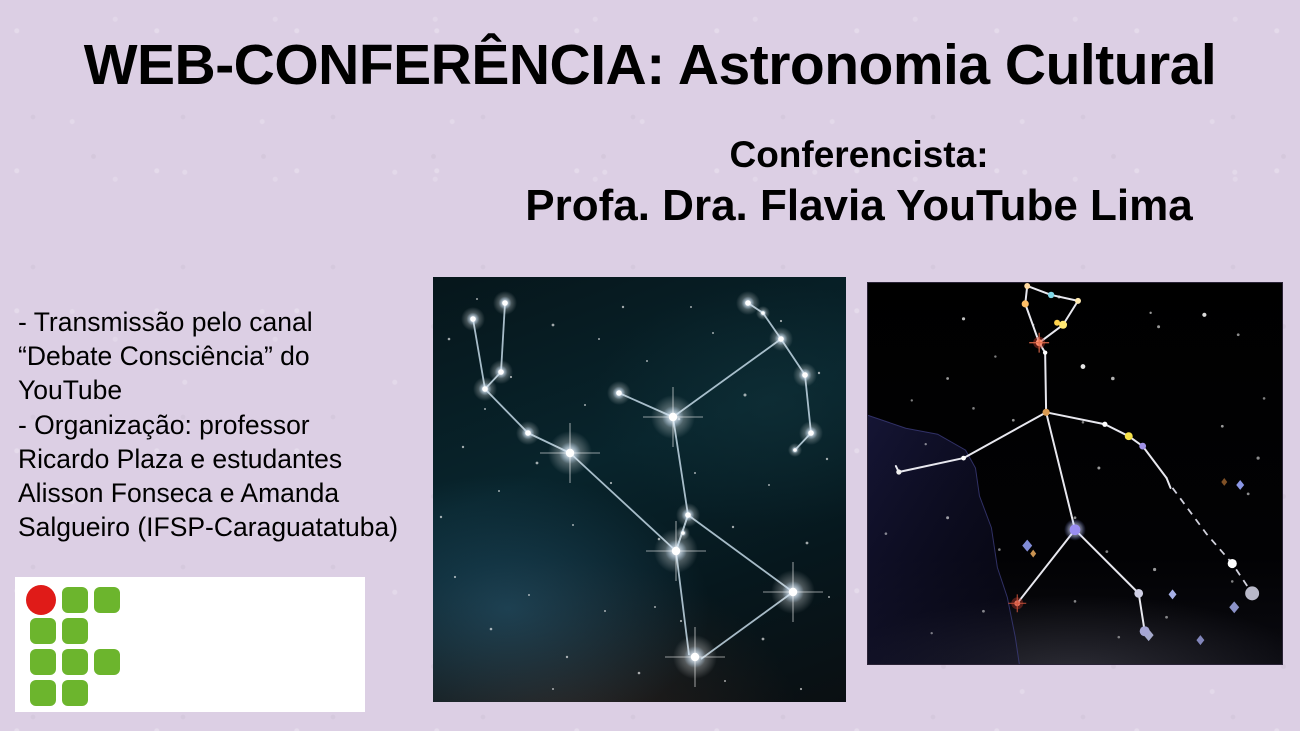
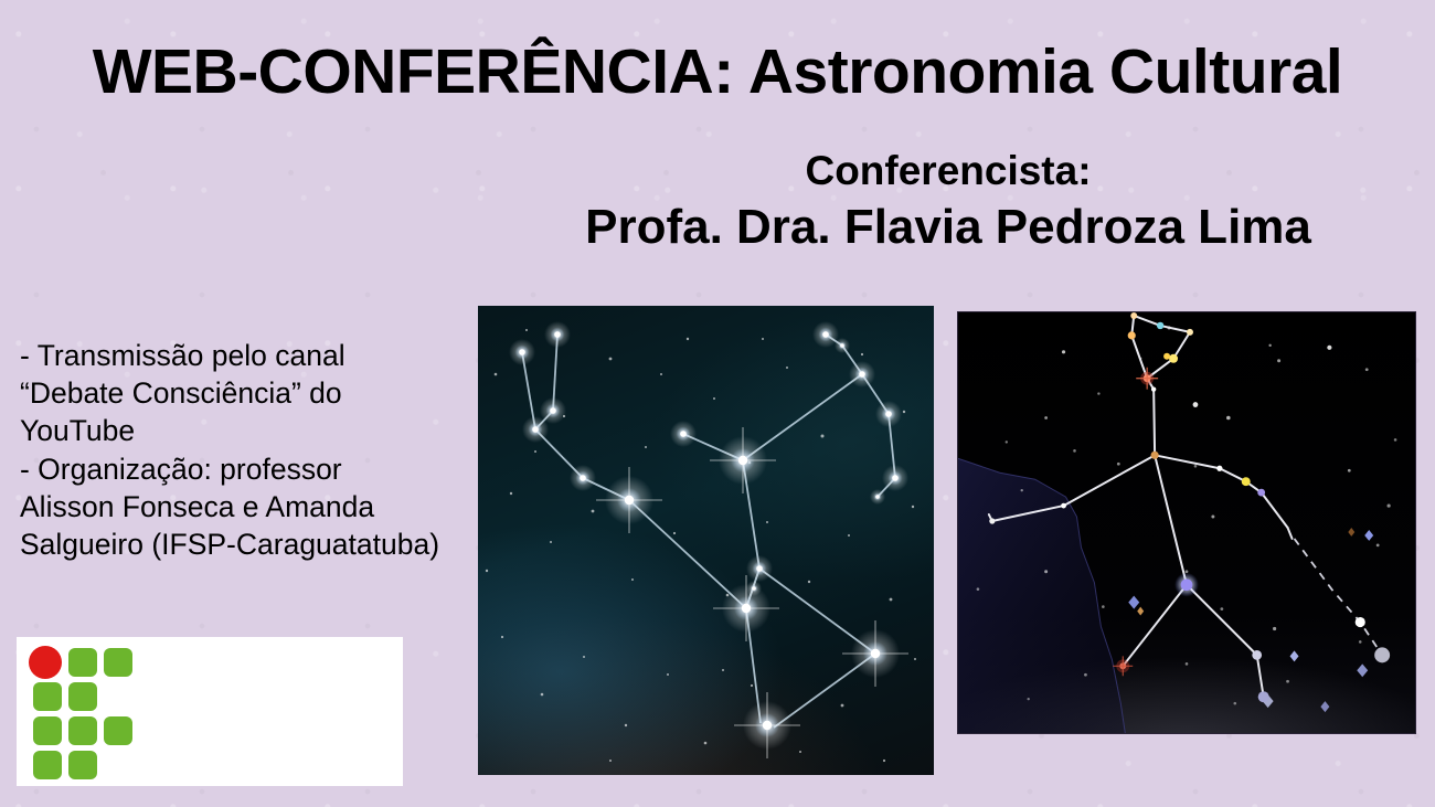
  WEB-CONFERÊNCIA: Astronomia Cultural
  Conferencista:
- Profa. Dra. Flavia YouTube Lima
+ Profa. Dra. Flavia Pedroza Lima
  - Transmissão pelo canal
  “Debate Consciência” do
  YouTube
  - Organização: professor
- Ricardo Plaza e estudantes
  Alisson Fonseca e Amanda
  Salgueiro (IFSP-Caraguatatuba)
